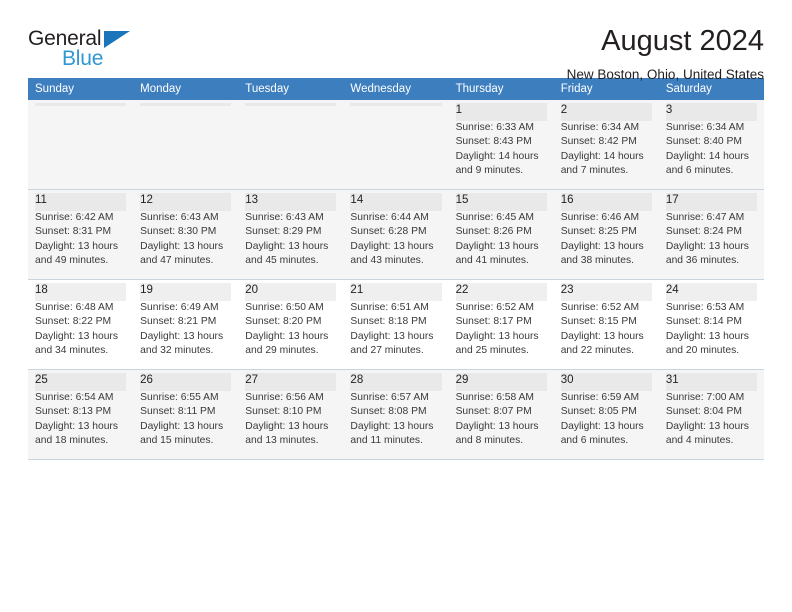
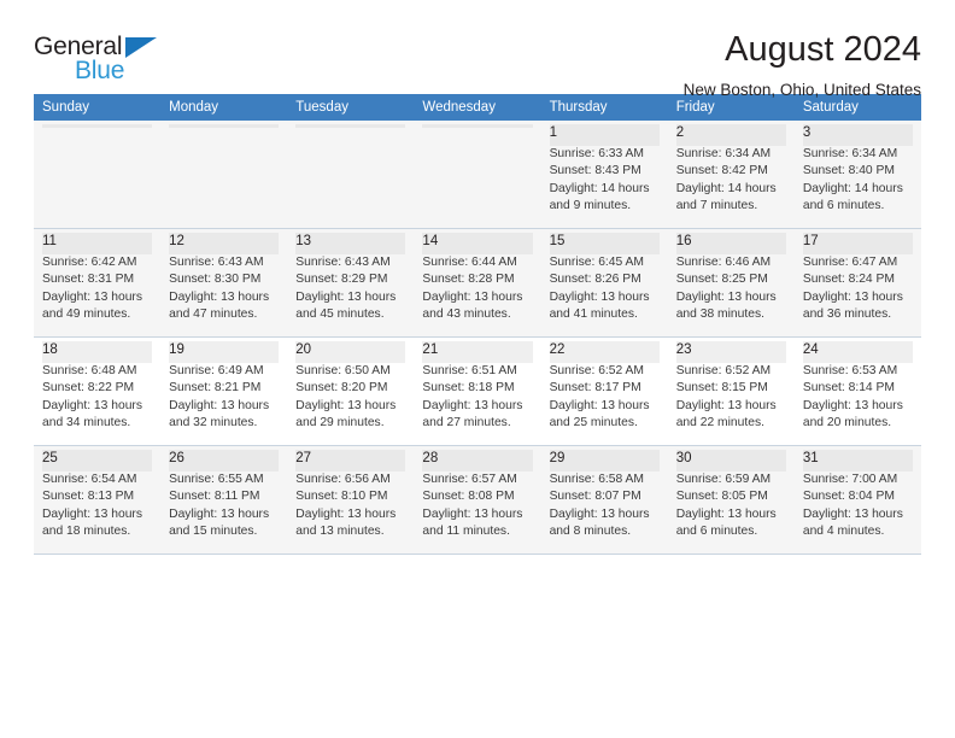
  General
  Blue
  August 2024
  New Boston, Ohio, United States
  Sunday	Monday	Tuesday	Wednesday	Thursday	Friday	Saturday
  				1Sunrise: 6:33 AMSunset: 8:43 PMDaylight: 14 hoursand 9 minutes.	2Sunrise: 6:34 AMSunset: 8:42 PMDaylight: 14 hoursand 7 minutes.	3Sunrise: 6:34 AMSunset: 8:40 PMDaylight: 14 hoursand 6 minutes.
- 11Sunrise: 6:42 AMSunset: 8:31 PMDaylight: 13 hoursand 49 minutes.	12Sunrise: 6:43 AMSunset: 8:30 PMDaylight: 13 hoursand 47 minutes.	13Sunrise: 6:43 AMSunset: 8:29 PMDaylight: 13 hoursand 45 minutes.	14Sunrise: 6:44 AMSunset: 6:28 PMDaylight: 13 hoursand 43 minutes.	15Sunrise: 6:45 AMSunset: 8:26 PMDaylight: 13 hoursand 41 minutes.	16Sunrise: 6:46 AMSunset: 8:25 PMDaylight: 13 hoursand 38 minutes.	17Sunrise: 6:47 AMSunset: 8:24 PMDaylight: 13 hoursand 36 minutes.
+ 11Sunrise: 6:42 AMSunset: 8:31 PMDaylight: 13 hoursand 49 minutes.	12Sunrise: 6:43 AMSunset: 8:30 PMDaylight: 13 hoursand 47 minutes.	13Sunrise: 6:43 AMSunset: 8:29 PMDaylight: 13 hoursand 45 minutes.	14Sunrise: 6:44 AMSunset: 8:28 PMDaylight: 13 hoursand 43 minutes.	15Sunrise: 6:45 AMSunset: 8:26 PMDaylight: 13 hoursand 41 minutes.	16Sunrise: 6:46 AMSunset: 8:25 PMDaylight: 13 hoursand 38 minutes.	17Sunrise: 6:47 AMSunset: 8:24 PMDaylight: 13 hoursand 36 minutes.
  18Sunrise: 6:48 AMSunset: 8:22 PMDaylight: 13 hoursand 34 minutes.	19Sunrise: 6:49 AMSunset: 8:21 PMDaylight: 13 hoursand 32 minutes.	20Sunrise: 6:50 AMSunset: 8:20 PMDaylight: 13 hoursand 29 minutes.	21Sunrise: 6:51 AMSunset: 8:18 PMDaylight: 13 hoursand 27 minutes.	22Sunrise: 6:52 AMSunset: 8:17 PMDaylight: 13 hoursand 25 minutes.	23Sunrise: 6:52 AMSunset: 8:15 PMDaylight: 13 hoursand 22 minutes.	24Sunrise: 6:53 AMSunset: 8:14 PMDaylight: 13 hoursand 20 minutes.
  25Sunrise: 6:54 AMSunset: 8:13 PMDaylight: 13 hoursand 18 minutes.	26Sunrise: 6:55 AMSunset: 8:11 PMDaylight: 13 hoursand 15 minutes.	27Sunrise: 6:56 AMSunset: 8:10 PMDaylight: 13 hoursand 13 minutes.	28Sunrise: 6:57 AMSunset: 8:08 PMDaylight: 13 hoursand 11 minutes.	29Sunrise: 6:58 AMSunset: 8:07 PMDaylight: 13 hoursand 8 minutes.	30Sunrise: 6:59 AMSunset: 8:05 PMDaylight: 13 hoursand 6 minutes.	31Sunrise: 7:00 AMSunset: 8:04 PMDaylight: 13 hoursand 4 minutes.
